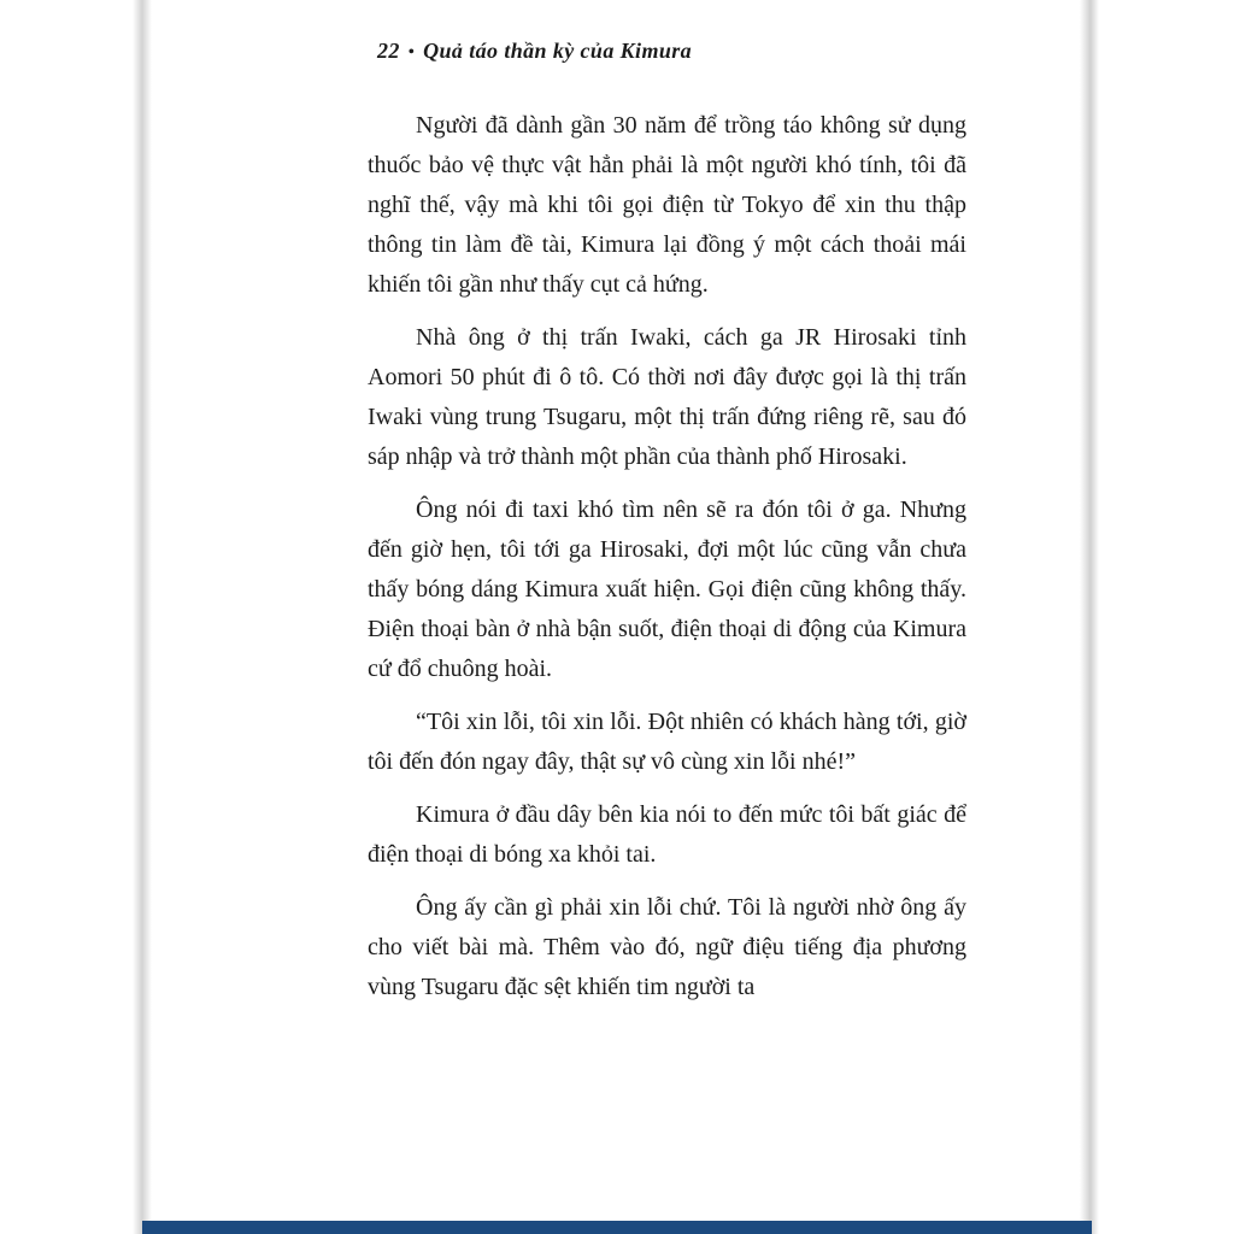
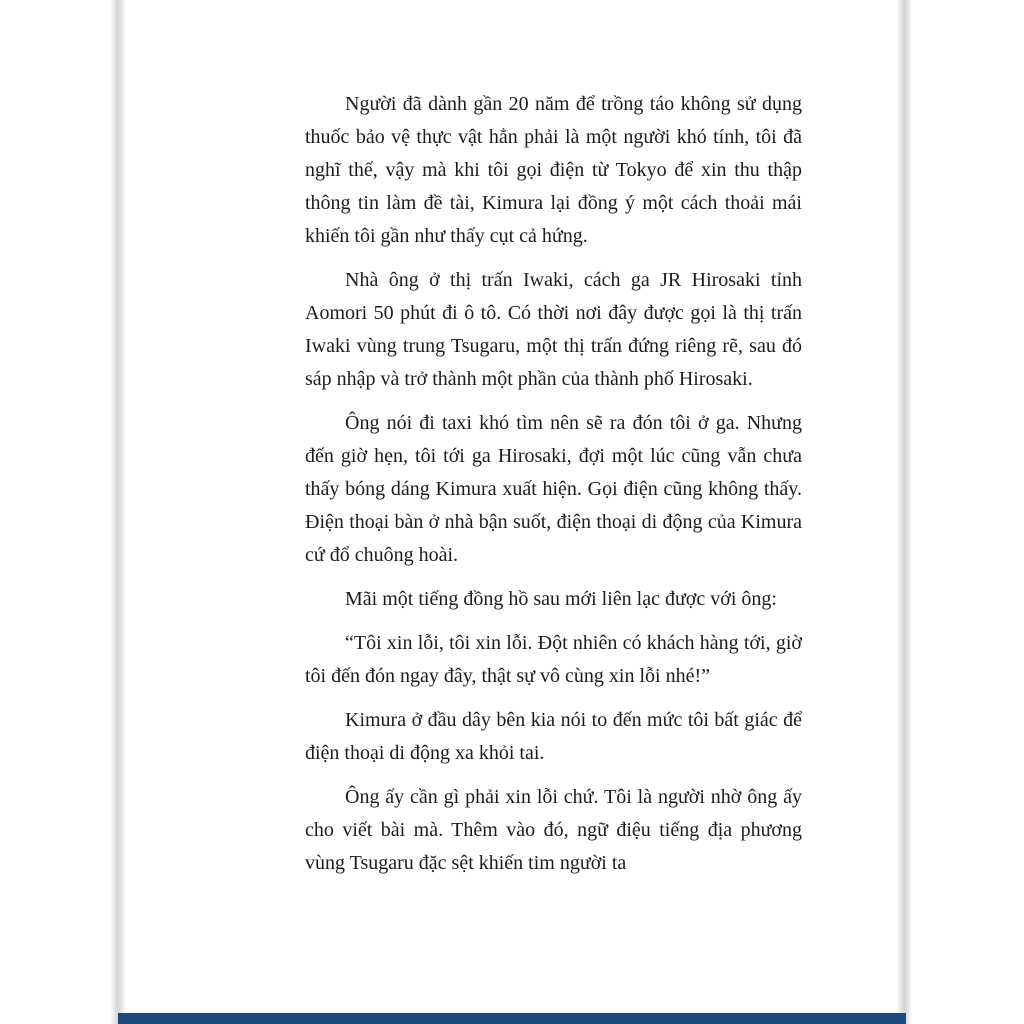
- 22 • Quả táo thần kỳ của Kimura
- Người đã dành gần 30 năm để trồng táo không sử dụng thuốc bảo vệ thực vật hẳn phải là một người khó tính, tôi đã nghĩ thế, vậy mà khi tôi gọi điện từ Tokyo để xin thu thập thông tin làm đề tài, Kimura lại đồng ý một cách thoải mái khiến tôi gần như thấy cụt cả hứng.
+ Người đã dành gần 20 năm để trồng táo không sử dụng thuốc bảo vệ thực vật hẳn phải là một người khó tính, tôi đã nghĩ thế, vậy mà khi tôi gọi điện từ Tokyo để xin thu thập thông tin làm đề tài, Kimura lại đồng ý một cách thoải mái khiến tôi gần như thấy cụt cả hứng.
  Nhà ông ở thị trấn Iwaki, cách ga JR Hirosaki tỉnh Aomori 50 phút đi ô tô. Có thời nơi đây được gọi là thị trấn Iwaki vùng trung Tsugaru, một thị trấn đứng riêng rẽ, sau đó sáp nhập và trở thành một phần của thành phố Hirosaki.
  Ông nói đi taxi khó tìm nên sẽ ra đón tôi ở ga. Nhưng đến giờ hẹn, tôi tới ga Hirosaki, đợi một lúc cũng vẫn chưa thấy bóng dáng Kimura xuất hiện. Gọi điện cũng không thấy. Điện thoại bàn ở nhà bận suốt, điện thoại di động của Kimura cứ đổ chuông hoài.
+ Mãi một tiếng đồng hồ sau mới liên lạc được với ông:
  “Tôi xin lỗi, tôi xin lỗi. Đột nhiên có khách hàng tới, giờ tôi đến đón ngay đây, thật sự vô cùng xin lỗi nhé!”
- Kimura ở đầu dây bên kia nói to đến mức tôi bất giác để điện thoại di bóng xa khỏi tai.
+ Kimura ở đầu dây bên kia nói to đến mức tôi bất giác để điện thoại di động xa khỏi tai.
  Ông ấy cần gì phải xin lỗi chứ. Tôi là người nhờ ông ấy cho viết bài mà. Thêm vào đó, ngữ điệu tiếng địa phương vùng Tsugaru đặc sệt khiến tim người ta
